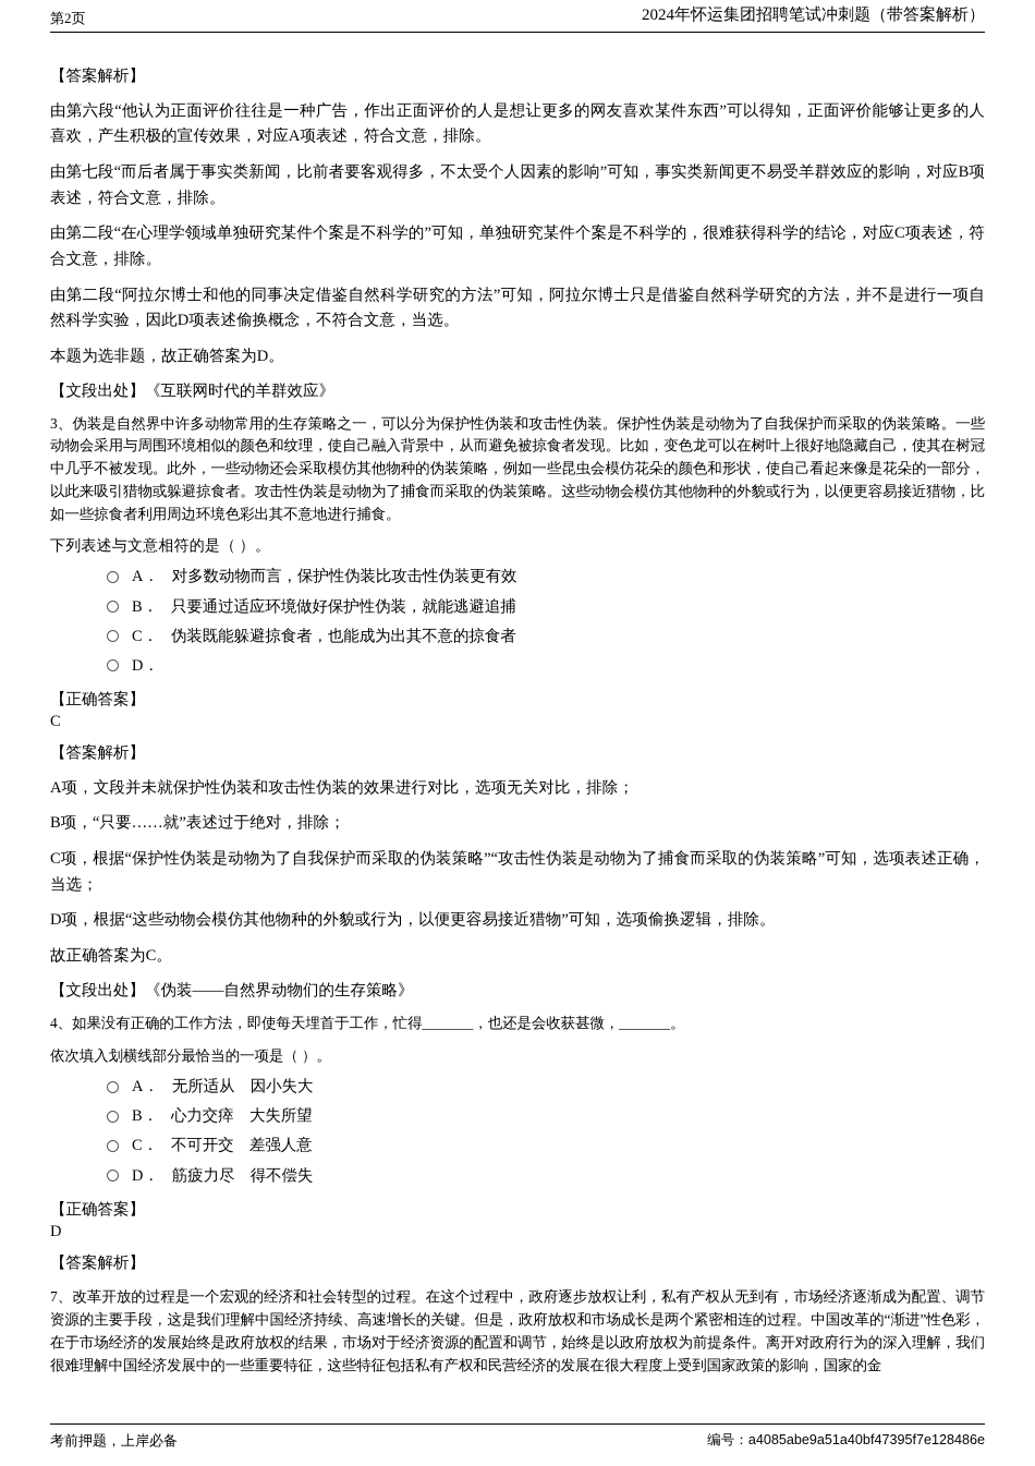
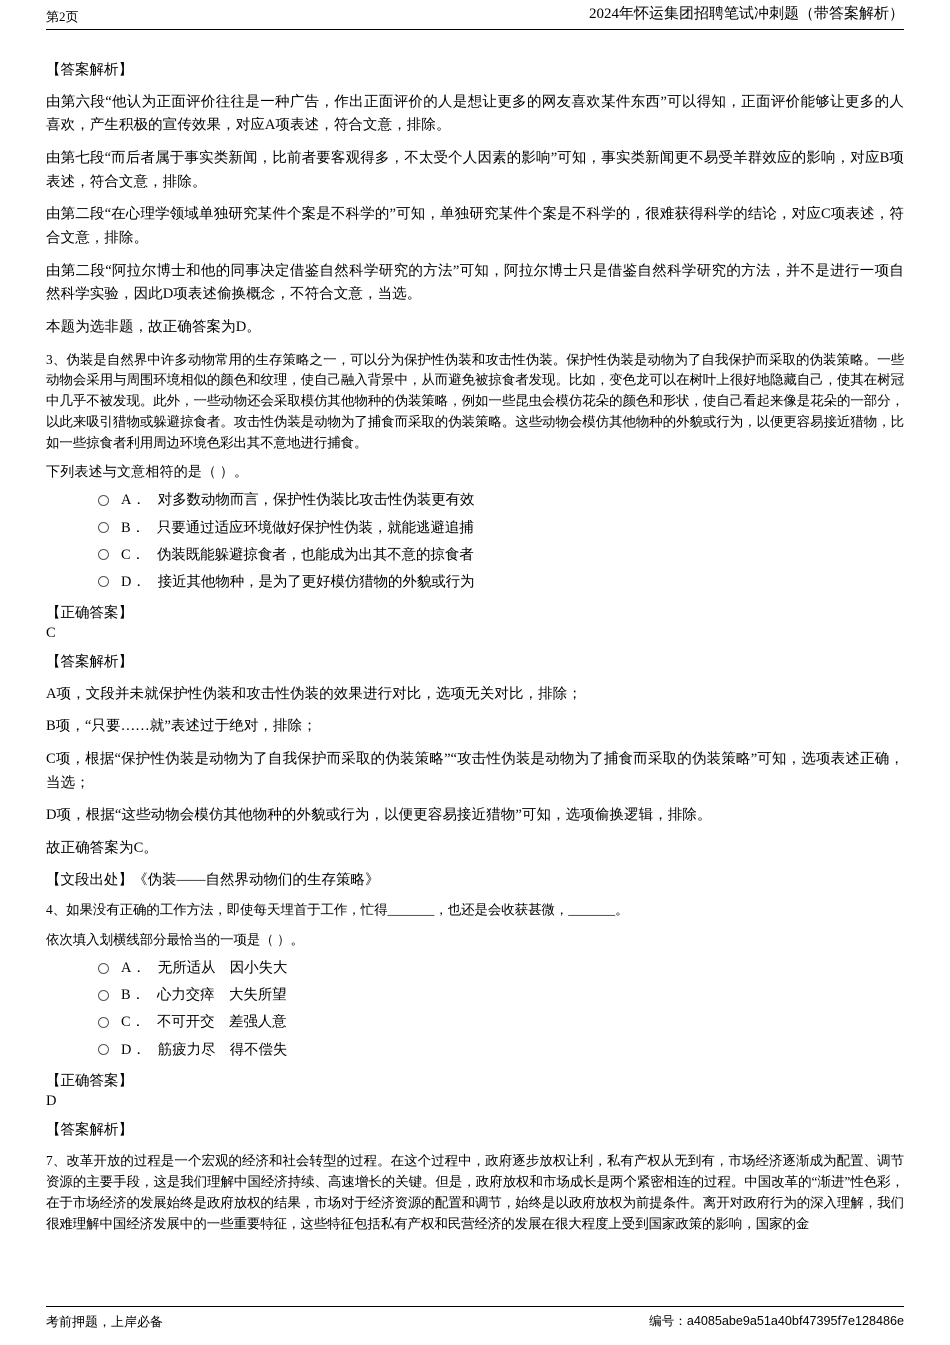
  第2页
  2024年怀运集团招聘笔试冲刺题（带答案解析）
  【答案解析】
  由第六段“他认为正面评价往往是一种广告，作出正面评价的人是想让更多的网友喜欢某件东西”可以得知，正面评价能够让更多的人喜欢，产生积极的宣传效果，对应A项表述，符合文意，排除。
  由第七段“而后者属于事实类新闻，比前者要客观得多，不太受个人因素的影响”可知，事实类新闻更不易受羊群效应的影响，对应B项表述，符合文意，排除。
  由第二段“在心理学领域单独研究某件个案是不科学的”可知，单独研究某件个案是不科学的，很难获得科学的结论，对应C项表述，符合文意，排除。
  由第二段“阿拉尔博士和他的同事决定借鉴自然科学研究的方法”可知，阿拉尔博士只是借鉴自然科学研究的方法，并不是进行一项自然科学实验，因此D项表述偷换概念，不符合文意，当选。
  本题为选非题，故正确答案为D。
- 【文段出处】《互联网时代的羊群效应》
  3、伪装是自然界中许多动物常用的生存策略之一，可以分为保护性伪装和攻击性伪装。保护性伪装是动物为了自我保护而采取的伪装策略。一些动物会采用与周围环境相似的颜色和纹理，使自己融入背景中，从而避免被掠食者发现。比如，变色龙可以在树叶上很好地隐藏自己，使其在树冠中几乎不被发现。此外，一些动物还会采取模仿其他物种的伪装策略，例如一些昆虫会模仿花朵的颜色和形状，使自己看起来像是花朵的一部分，以此来吸引猎物或躲避掠食者。攻击性伪装是动物为了捕食而采取的伪装策略。这些动物会模仿其他物种的外貌或行为，以便更容易接近猎物，比如一些掠食者利用周边环境色彩出其不意地进行捕食。
  下列表述与文意相符的是（ ）。
  A．
  对多数动物而言，保护性伪装比攻击性伪装更有效
  B．
  只要通过适应环境做好保护性伪装，就能逃避追捕
  C．
  伪装既能躲避掠食者，也能成为出其不意的掠食者
  D．
+ 接近其他物种，是为了更好模仿猎物的外貌或行为
  【正确答案】
  C
  【答案解析】
  A项，文段并未就保护性伪装和攻击性伪装的效果进行对比，选项无关对比，排除；
  B项，“只要……就”表述过于绝对，排除；
  C项，根据“保护性伪装是动物为了自我保护而采取的伪装策略”“攻击性伪装是动物为了捕食而采取的伪装策略”可知，选项表述正确，当选；
  D项，根据“这些动物会模仿其他物种的外貌或行为，以便更容易接近猎物”可知，选项偷换逻辑，排除。
  故正确答案为C。
  【文段出处】《伪装——自然界动物们的生存策略》
  4、如果没有正确的工作方法，即使每天埋首于工作，忙得_______，也还是会收获甚微，_______。
  依次填入划横线部分最恰当的一项是（ ）。
  A．
  无所适从 因小失大
  B．
  心力交瘁 大失所望
  C．
  不可开交 差强人意
  D．
  筋疲力尽 得不偿失
  【正确答案】
  D
  【答案解析】
  7、改革开放的过程是一个宏观的经济和社会转型的过程。在这个过程中，政府逐步放权让利，私有产权从无到有，市场经济逐渐成为配置、调节资源的主要手段，这是我们理解中国经济持续、高速增长的关键。但是，政府放权和市场成长是两个紧密相连的过程。中国改革的“渐进”性色彩，在于市场经济的发展始终是政府放权的结果，市场对于经济资源的配置和调节，始终是以政府放权为前提条件。离开对政府行为的深入理解，我们很难理解中国经济发展中的一些重要特征，这些特征包括私有产权和民营经济的发展在很大程度上受到国家政策的影响，国家的金
  考前押题，上岸必备
  编号：a4085abe9a51a40bf47395f7e128486e
